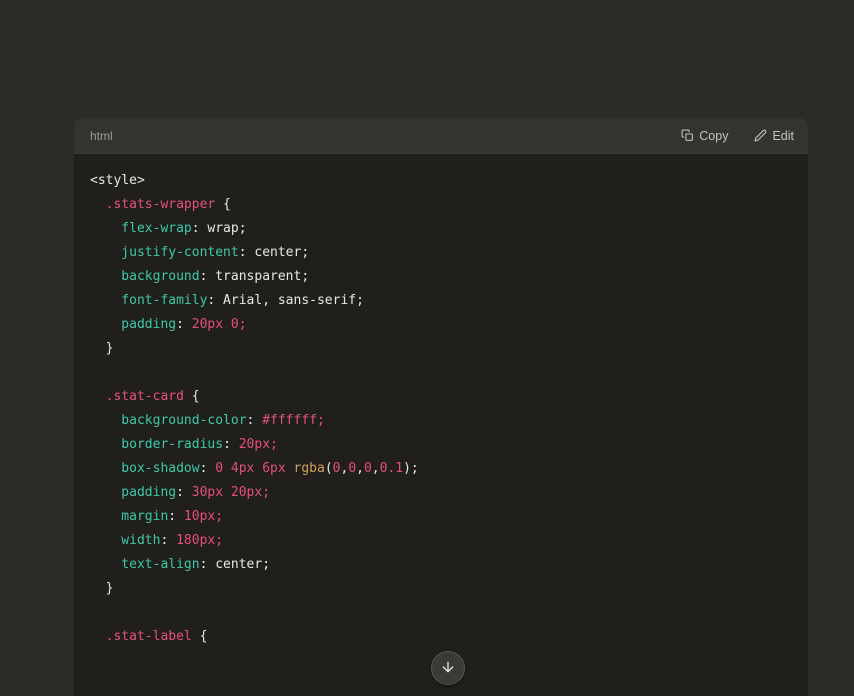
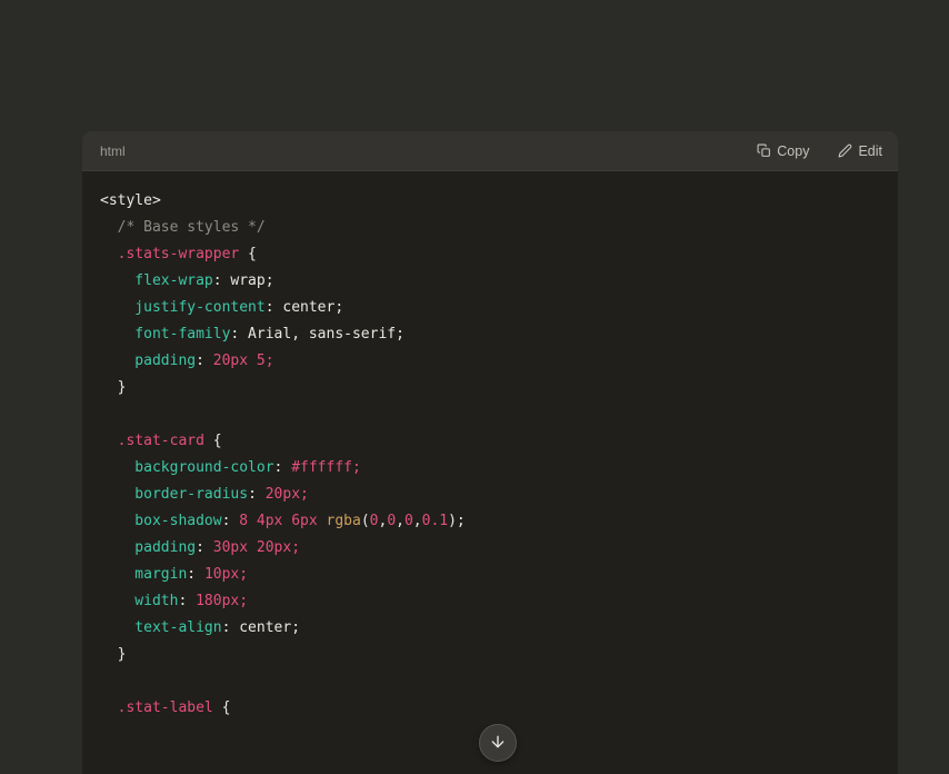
  html
  Copy
  Edit
  <style>
+ /* Base styles */
  .stats-wrapper {
  flex-wrap: wrap;
  justify-content: center;
- background: transparent;
  font-family: Arial, sans-serif;
- padding: 20px 0;
+ padding: 20px 5;
  }
  .stat-card {
  background-color: #ffffff;
  border-radius: 20px;
- box-shadow: 0 4px 6px rgba(0,0,0,0.1);
+ box-shadow: 8 4px 6px rgba(0,0,0,0.1);
  padding: 30px 20px;
  margin: 10px;
  width: 180px;
  text-align: center;
  }
  .stat-label {
